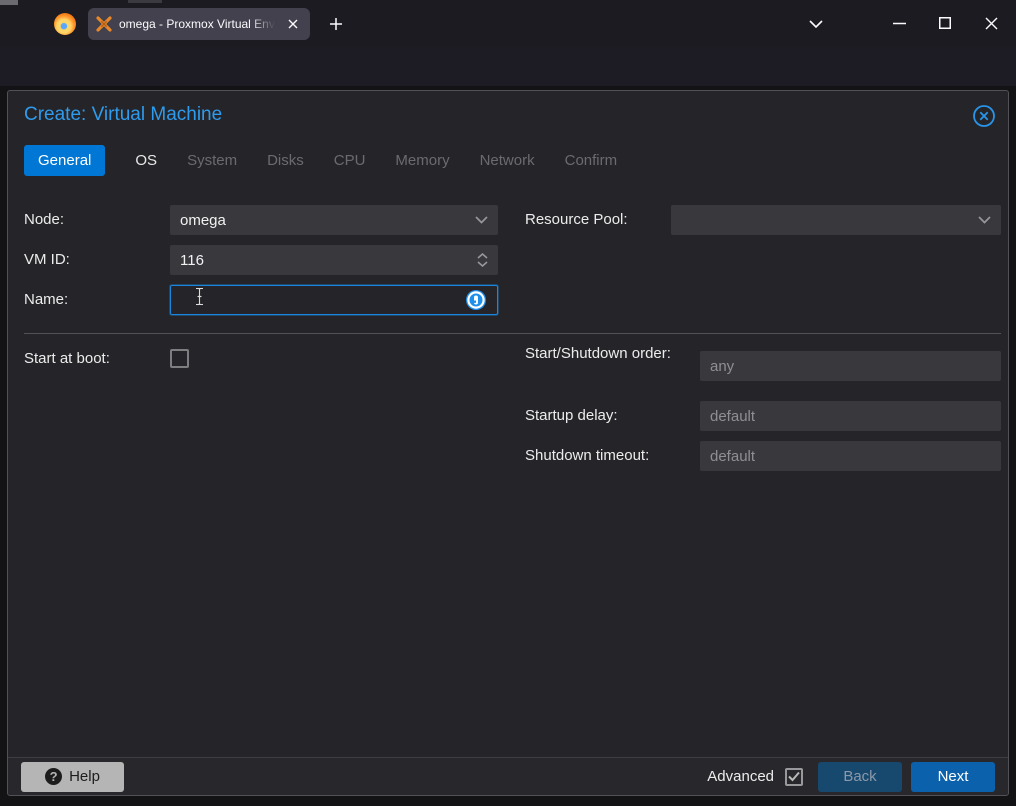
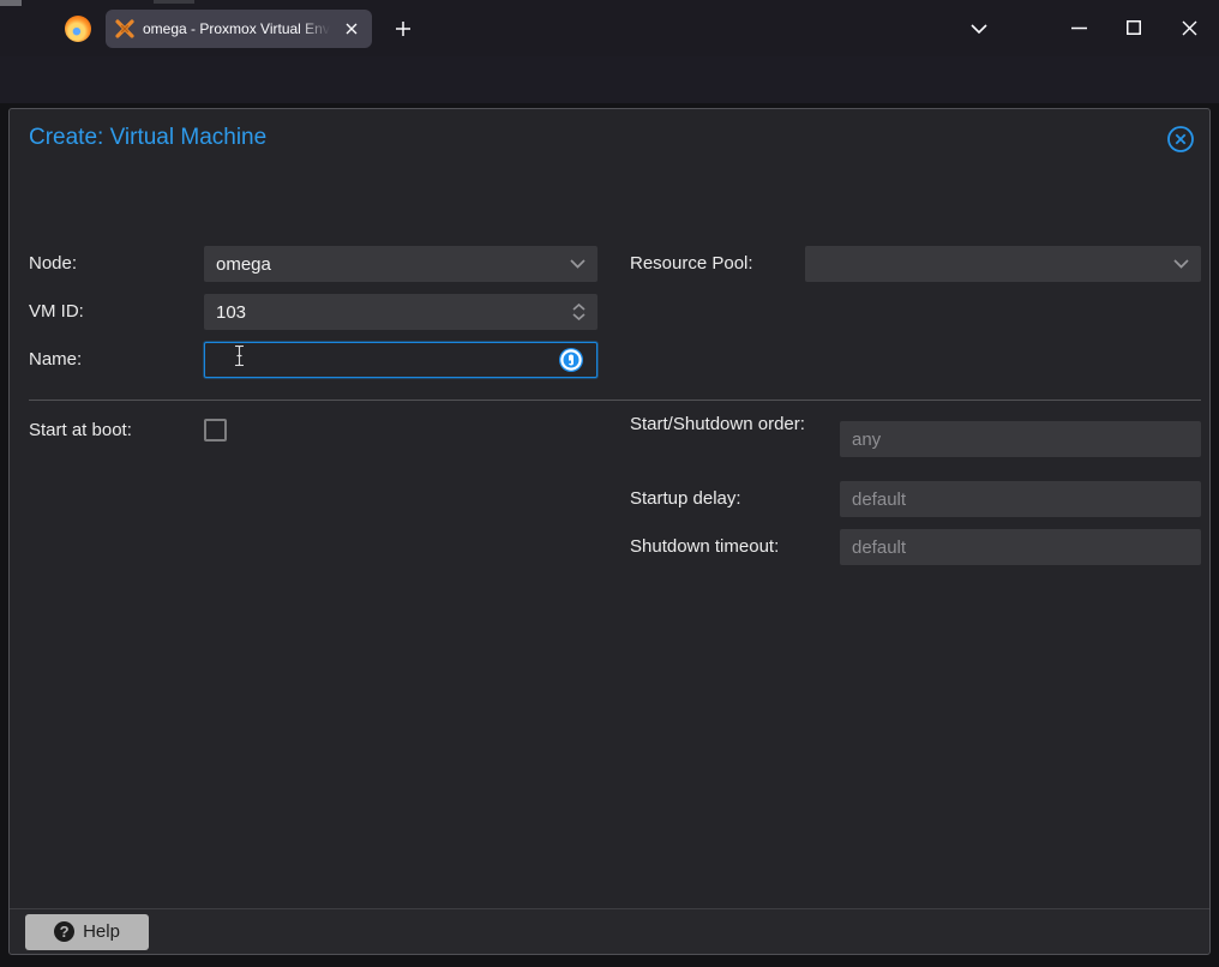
  omega - Proxmox Virtual Env
  Create: Virtual Machine
- General
- OS
- System
- Disks
- CPU
- Memory
- Network
- Confirm
  Node:
  omega
  VM ID:
- 116
+ 103
  Name:
  Resource Pool:
  Start at boot:
  Start/Shutdown order:
  any
  Startup delay:
  default
  Shutdown timeout:
  default
  ?
  Help
- Advanced
- Back
- Next
